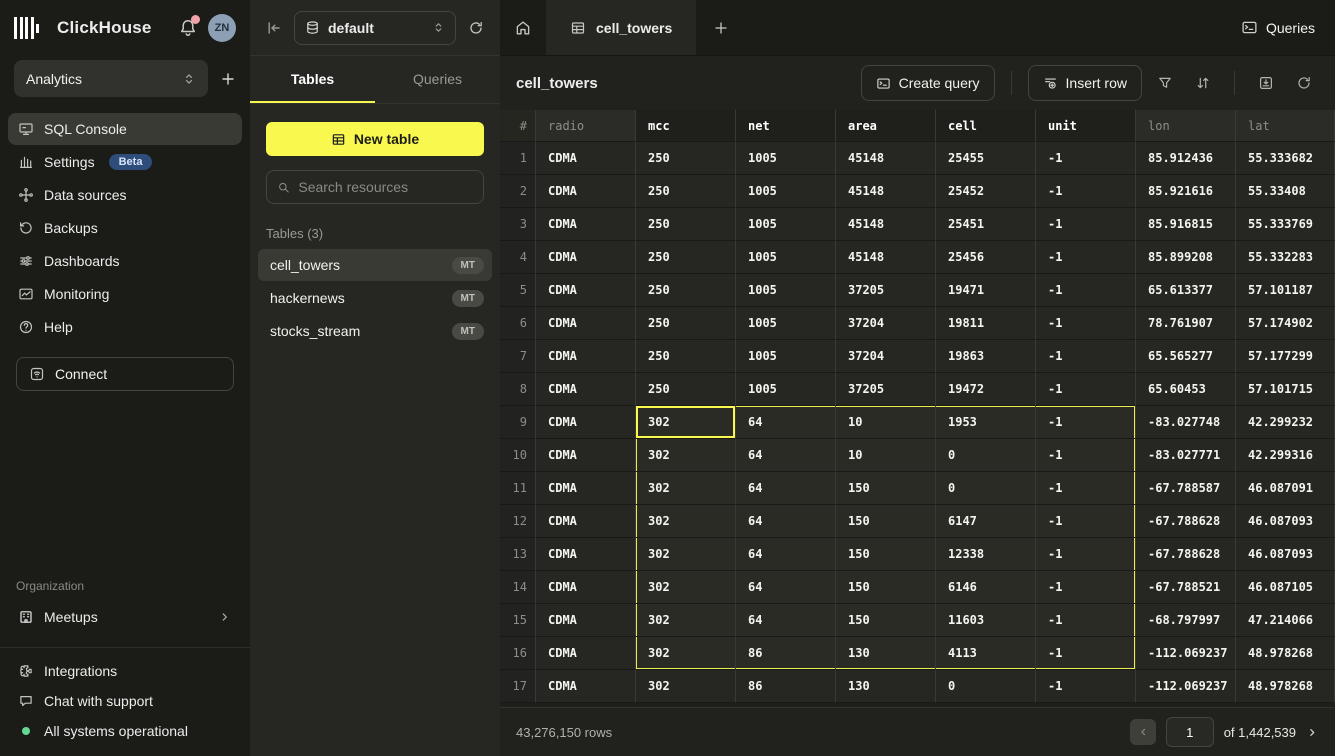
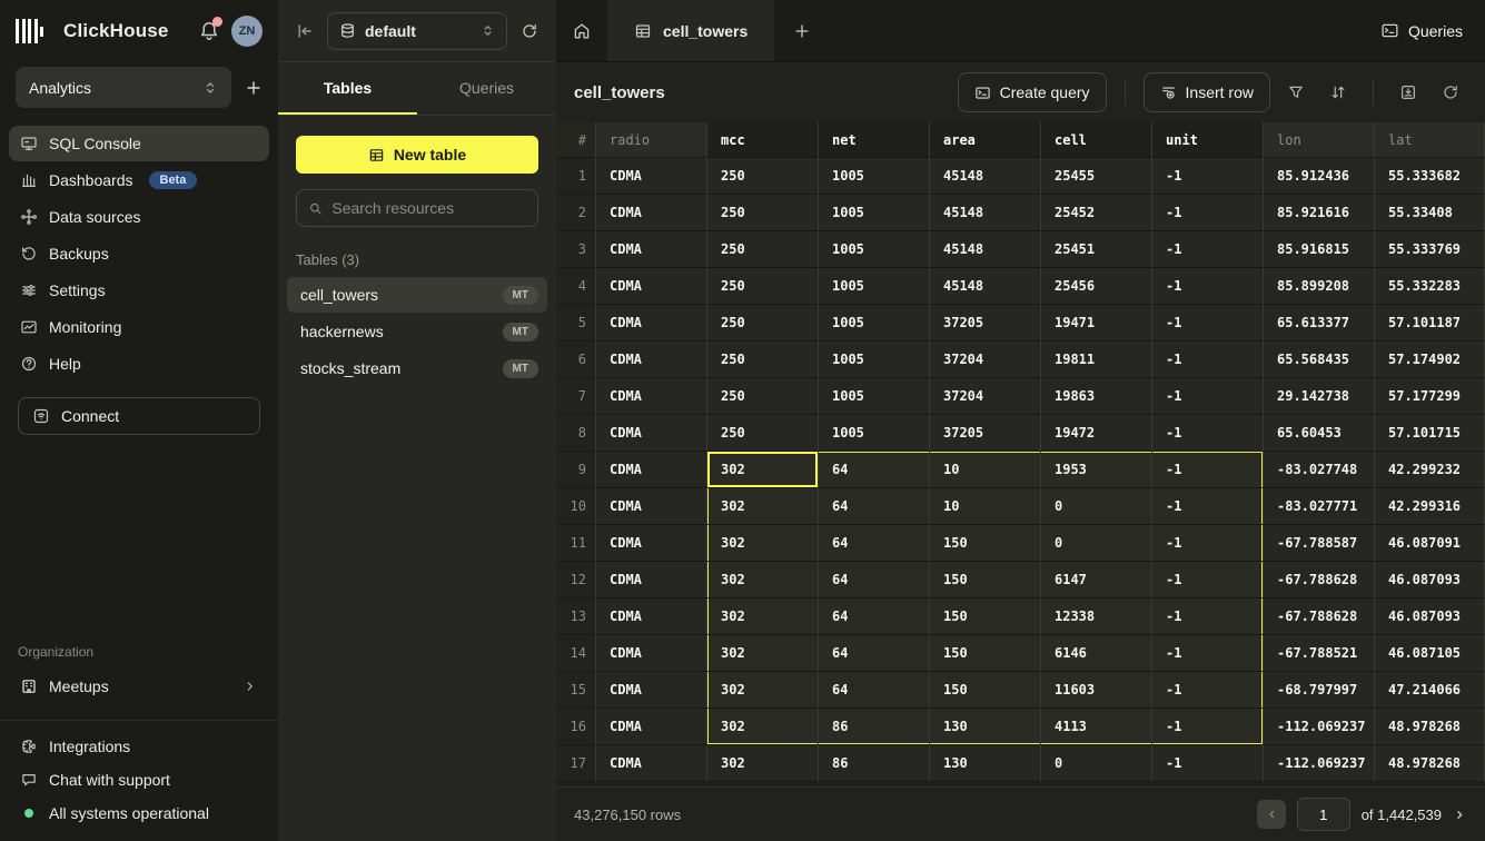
  ClickHouse
  ZN
  Analytics
  SQL Console
- Settings
+ Dashboards
  Beta
  Data sources
  Backups
- Dashboards
+ Settings
  Monitoring
  Help
  Connect
  Organization
  Meetups
  Integrations
  Chat with support
  All systems operational
  default
  Tables
  Queries
  New table
  Search resources
  Tables (3)
  cell_towers
  MT
  hackernews
  MT
  stocks_stream
  MT
  cell_towers
  Queries
  cell_towers
  Create query
  Insert row
  #	radio	mcc	net	area	cell	unit	lon	lat
  1	CDMA	250	1005	45148	25455	-1	85.912436	55.333682
  2	CDMA	250	1005	45148	25452	-1	85.921616	55.33408
  3	CDMA	250	1005	45148	25451	-1	85.916815	55.333769
  4	CDMA	250	1005	45148	25456	-1	85.899208	55.332283
  5	CDMA	250	1005	37205	19471	-1	65.613377	57.101187
- 6	CDMA	250	1005	37204	19811	-1	78.761907	57.174902
+ 6	CDMA	250	1005	37204	19811	-1	65.568435	57.174902
- 7	CDMA	250	1005	37204	19863	-1	65.565277	57.177299
+ 7	CDMA	250	1005	37204	19863	-1	29.142738	57.177299
  8	CDMA	250	1005	37205	19472	-1	65.60453	57.101715
  9	CDMA	302	64	10	1953	-1	-83.027748	42.299232
  10	CDMA	302	64	10	0	-1	-83.027771	42.299316
  11	CDMA	302	64	150	0	-1	-67.788587	46.087091
  12	CDMA	302	64	150	6147	-1	-67.788628	46.087093
  13	CDMA	302	64	150	12338	-1	-67.788628	46.087093
  14	CDMA	302	64	150	6146	-1	-67.788521	46.087105
  15	CDMA	302	64	150	11603	-1	-68.797997	47.214066
  16	CDMA	302	86	130	4113	-1	-112.069237	48.978268
  17	CDMA	302	86	130	0	-1	-112.069237	48.978268
  43,276,150 rows
  1
  of 1,442,539
